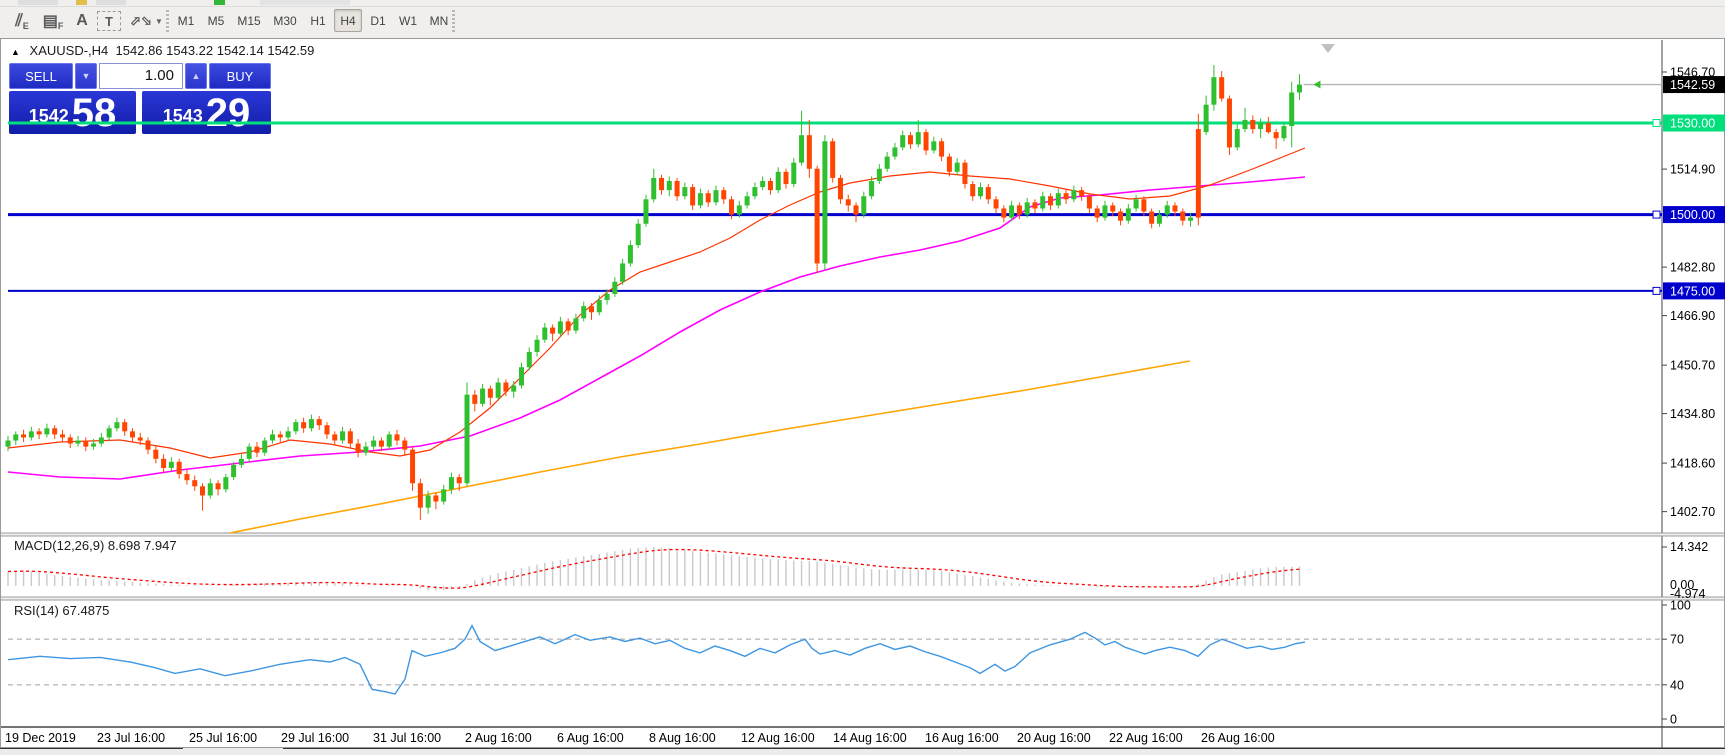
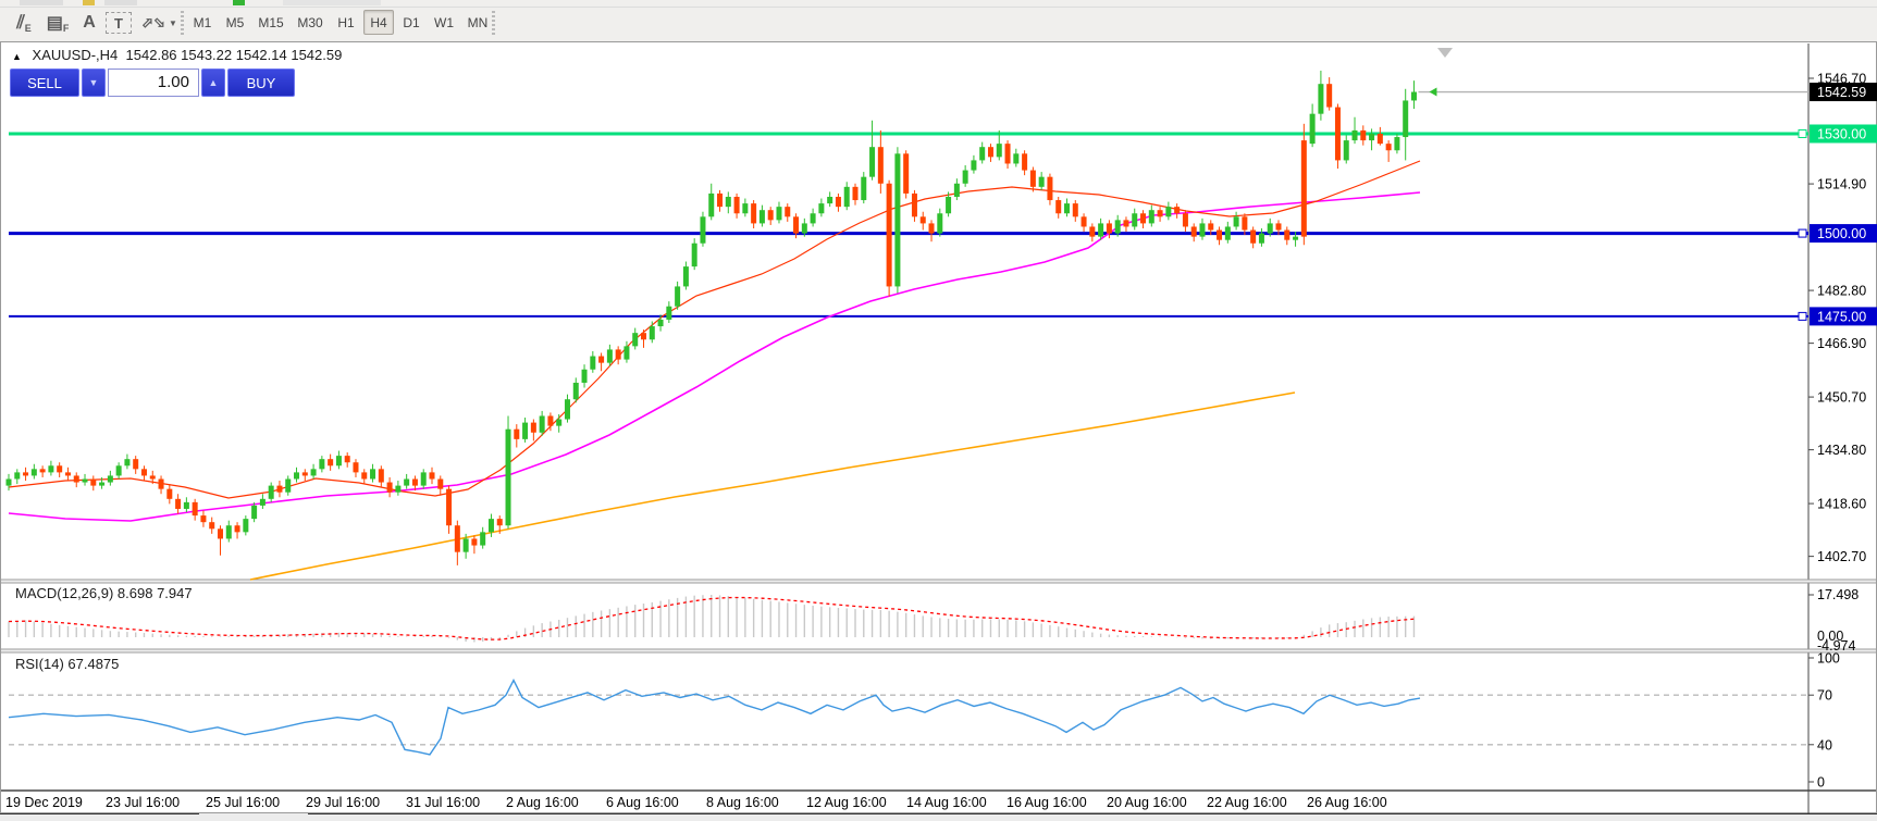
  ⫽
  E
  ▤
  F
  A
  T
  ⬀⬂
  ▼
  M1
  M5
  M15
  M30
  H1
  H4
  D1
  W1
  MN
  ▲ XAUUSD-,H4 1542.86 1543.22 1542.14 1542.59
  SELL
  ▼
  1.00
  ▲
  BUY
- 1542
- 58
- 1543
- 29
  1546.70
  1514.90
  1482.80
  1466.90
  1450.70
  1434.80
  1418.60
  1402.70
  1542.59
  1530.00
  1500.00
  1475.00
- 14.342
+ 17.498
  0.00
  -4.974
  100
  70
  40
  0
  19 Dec 2019
  23 Jul 16:00
  25 Jul 16:00
  29 Jul 16:00
  31 Jul 16:00
  2 Aug 16:00
  6 Aug 16:00
  8 Aug 16:00
  12 Aug 16:00
  14 Aug 16:00
  16 Aug 16:00
  20 Aug 16:00
  22 Aug 16:00
  26 Aug 16:00
  MACD(12,26,9) 8.698 7.947
  RSI(14) 67.4875
